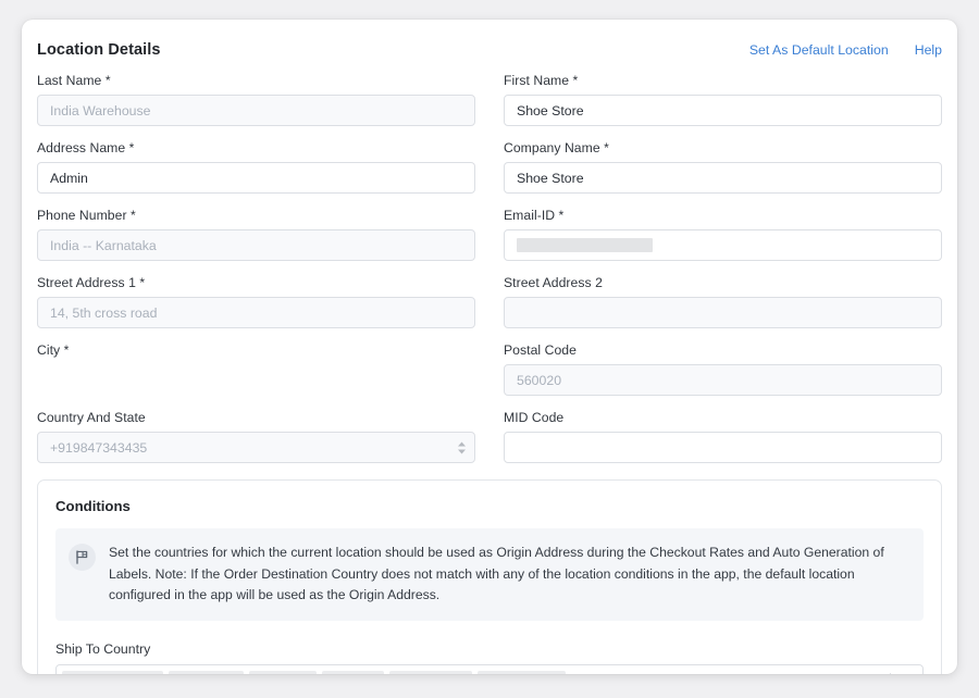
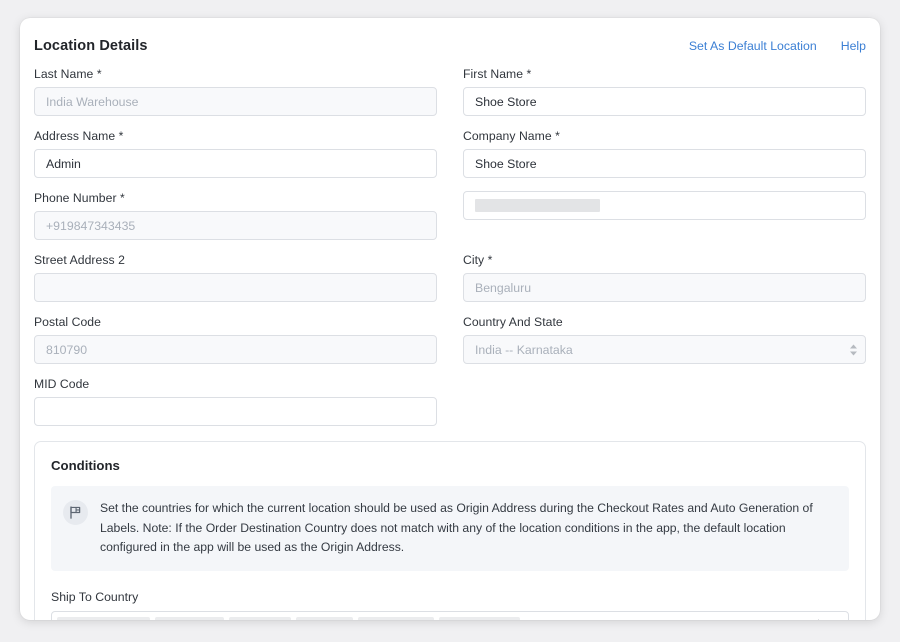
  Location Details
  Set As Default Location
  Help
  Last Name *
  India Warehouse
  First Name *
  Shoe Store
  Address Name *
  Admin
  Company Name *
  Shoe Store
  Phone Number *
- India -- Karnataka
+ +919847343435
- Email-ID *
- Street Address 1 *
- 14, 5th cross road
  Street Address 2
  City *
+ Bengaluru
  Postal Code
- 560020
+ 810790
  Country And State
- +919847343435
+ India -- Karnataka
  MID Code
  Conditions
  Set the countries for which the current location should be used as Origin Address during the Checkout Rates and Auto Generation of Labels. Note: If the Order Destination Country does not match with any of the location conditions in the app, the default location configured in the app will be used as the Origin Address.
  Ship To Country
